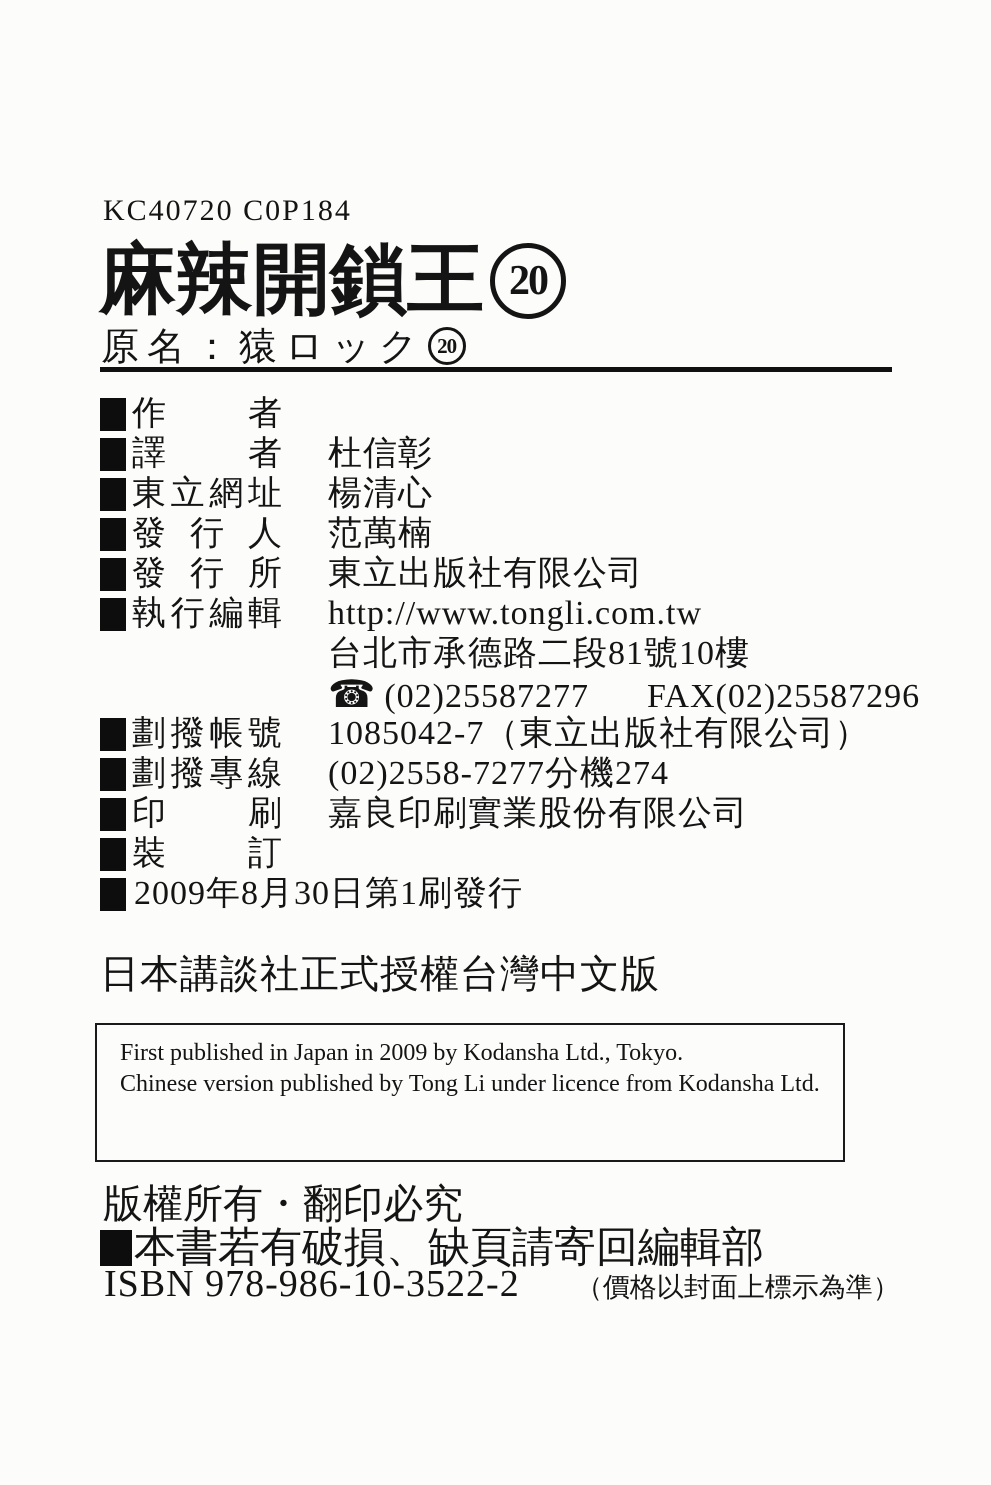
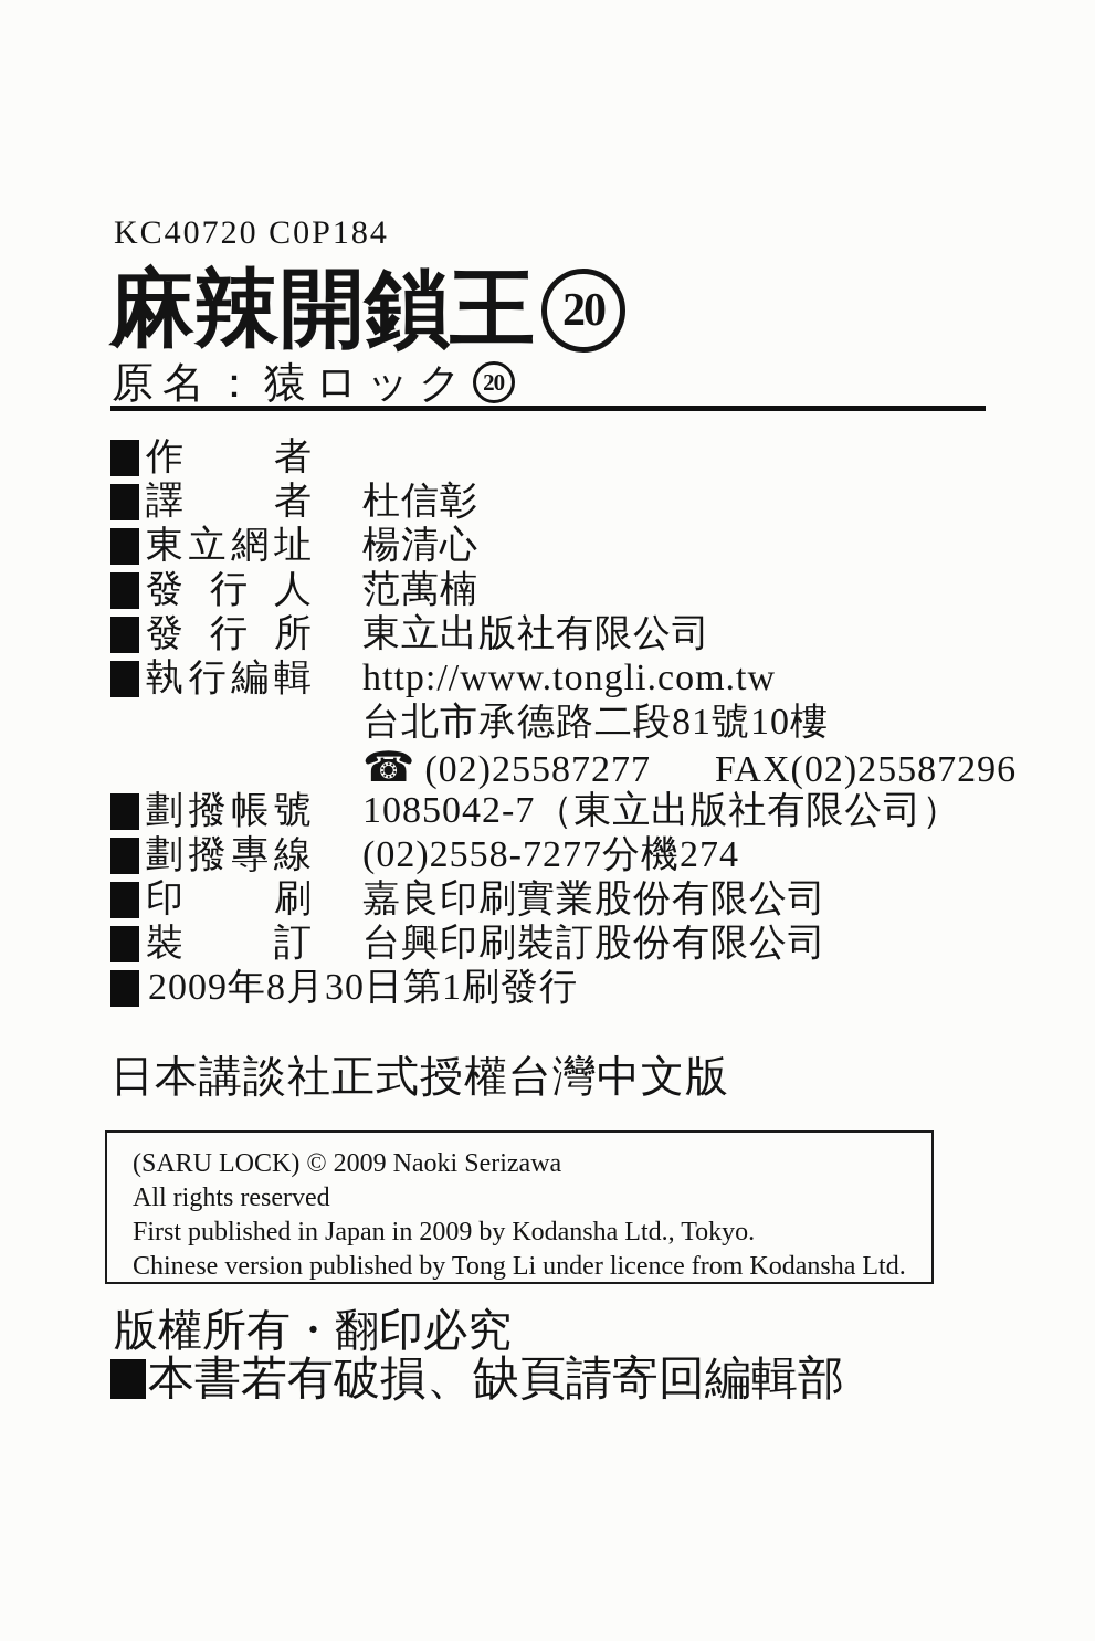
  KC40720 C0P184
  麻辣開鎖王
  20
  原名：猿ロック
  20
  作者
  譯者
  杜信彰
  東立網址
  楊清心
  發行人
  范萬楠
  發行所
  東立出版社有限公司
  執行編輯
  http://www.tongli.com.tw
  台北市承德路二段81號10樓
  ☎ (02)25587277 FAX(02)25587296
  劃撥帳號
  1085042-7（東立出版社有限公司）
  劃撥專線
  (02)2558-7277分機274
  印刷
  嘉良印刷實業股份有限公司
  裝訂
+ 台興印刷裝訂股份有限公司
  2009年8月30日第1刷發行
  日本講談社正式授權台灣中文版
+ (SARU LOCK) © 2009 Naoki Serizawa
+ All rights reserved
  First published in Japan in 2009 by Kodansha Ltd., Tokyo.
  Chinese version published by Tong Li under licence from Kodansha Ltd.
  版權所有・翻印必究
  本書若有破損、缺頁請寄回編輯部
- ISBN 978-986-10-3522-2
- （價格以封面上標示為準）
